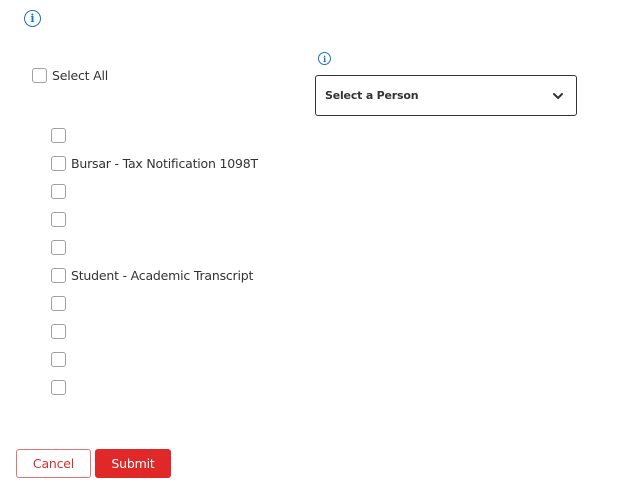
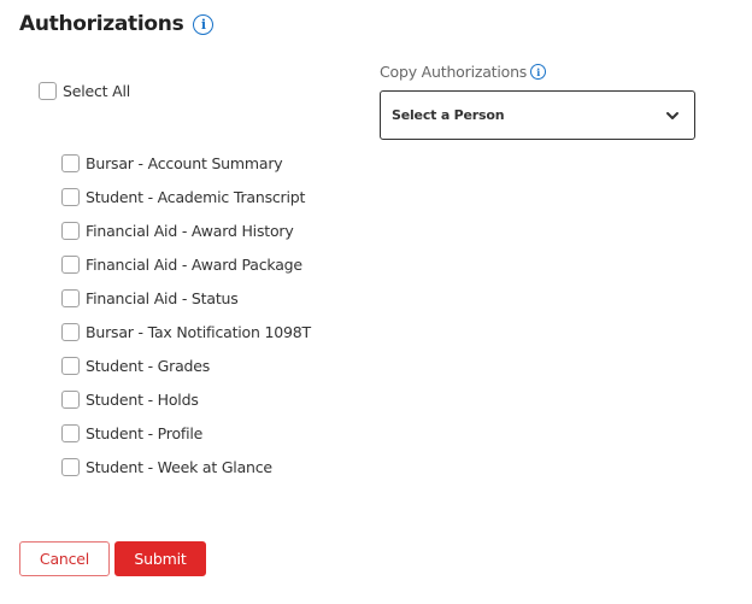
+ Authorizations
  i
  Select All
+ Bursar - Account Summary
- Bursar - Tax Notification 1098T
+ Student - Academic Transcript
+ Financial Aid - Award History
+ Financial Aid - Award Package
+ Financial Aid - Status
- Student - Academic Transcript
+ Bursar - Tax Notification 1098T
+ Student - Grades
+ Student - Holds
+ Student - Profile
+ Student - Week at Glance
+ Copy Authorizations
  i
  Select a Person
  Cancel
  Submit
